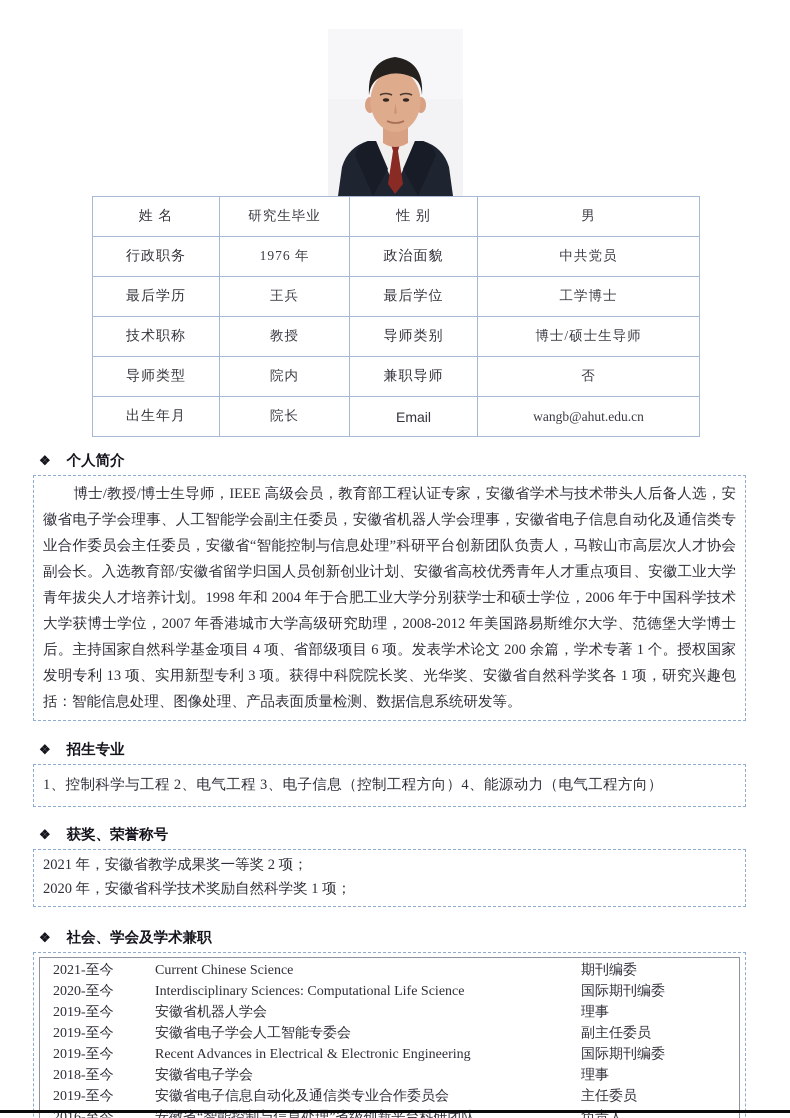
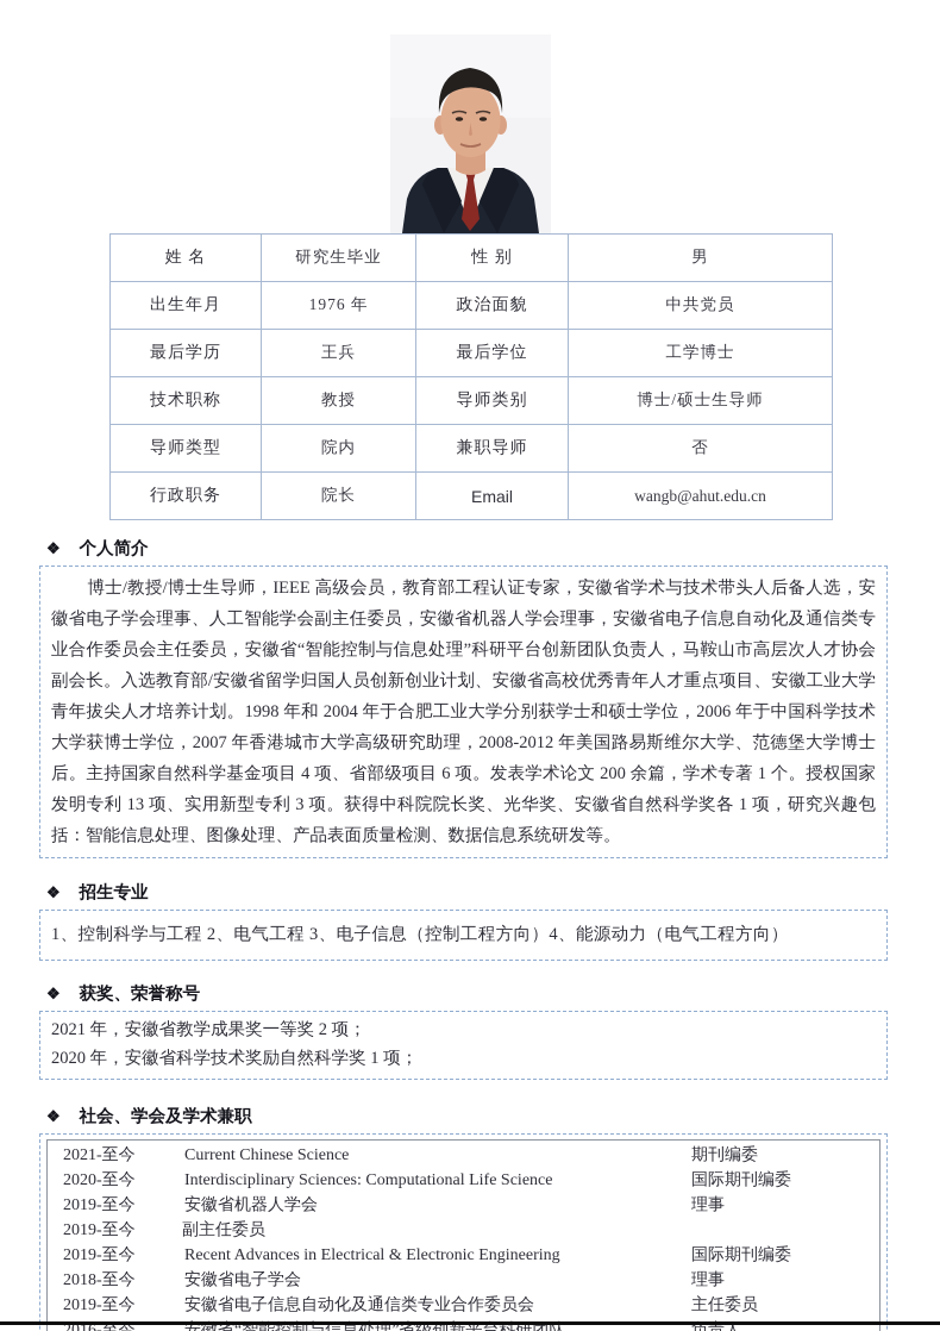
  姓 名	研究生毕业	性 别	男
- 行政职务	1976 年	政治面貌	中共党员
+ 出生年月	1976 年	政治面貌	中共党员
  最后学历	王兵	最后学位	工学博士
  技术职称	教授	导师类别	博士/硕士生导师
  导师类型	院内	兼职导师	否
- 出生年月	院长	Email	wangb@ahut.edu.cn
+ 行政职务	院长	Email	wangb@ahut.edu.cn
  ❖
  个人简介
  博士/教授/博士生导师，IEEE 高级会员，教育部工程认证专家，安徽省学术与技术带头人后备人选，安徽省电子学会理事、人工智能学会副主任委员，安徽省机器人学会理事，安徽省电子信息自动化及通信类专业合作委员会主任委员，安徽省“智能控制与信息处理”科研平台创新团队负责人，马鞍山市高层次人才协会副会长。入选教育部/安徽省留学归国人员创新创业计划、安徽省高校优秀青年人才重点项目、安徽工业大学青年拔尖人才培养计划。1998 年和 2004 年于合肥工业大学分别获学士和硕士学位，2006 年于中国科学技术大学获博士学位，2007 年香港城市大学高级研究助理，2008-2012 年美国路易斯维尔大学、范德堡大学博士后。主持国家自然科学基金项目 4 项、省部级项目 6 项。发表学术论文 200 余篇，学术专著 1 个。授权国家发明专利 13 项、实用新型专利 3 项。获得中科院院长奖、光华奖、安徽省自然科学奖各 1 项，研究兴趣包括：智能信息处理、图像处理、产品表面质量检测、数据信息系统研发等。
  ❖
  招生专业
  1、控制科学与工程 2、电气工程 3、电子信息（控制工程方向）4、能源动力（电气工程方向）
  ❖
  获奖、荣誉称号
  2021 年，安徽省教学成果奖一等奖 2 项；
  2020 年，安徽省科学技术奖励自然科学奖 1 项；
  ❖
  社会、学会及学术兼职
  2021-至今
  Current Chinese Science
  期刊编委
  2020-至今
  Interdisciplinary Sciences: Computational Life Science
  国际期刊编委
  2019-至今
  安徽省机器人学会
  理事
  2019-至今
- 安徽省电子学会人工智能专委会
  副主任委员
  2019-至今
  Recent Advances in Electrical & Electronic Engineering
  国际期刊编委
  2018-至今
  安徽省电子学会
  理事
  2019-至今
  安徽省电子信息自动化及通信类专业合作委员会
  主任委员
